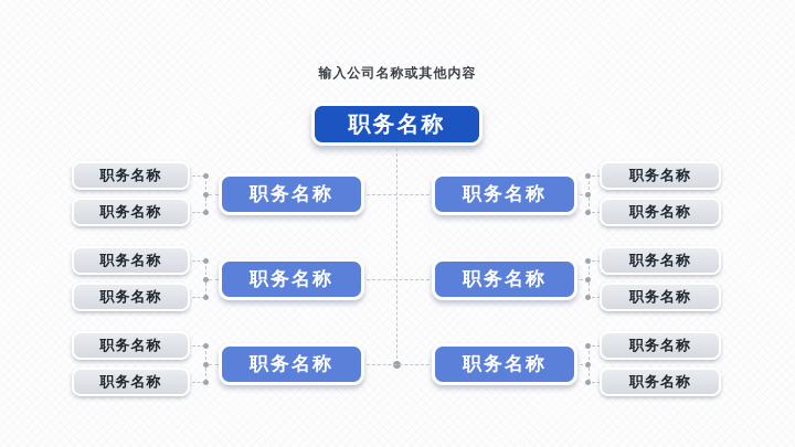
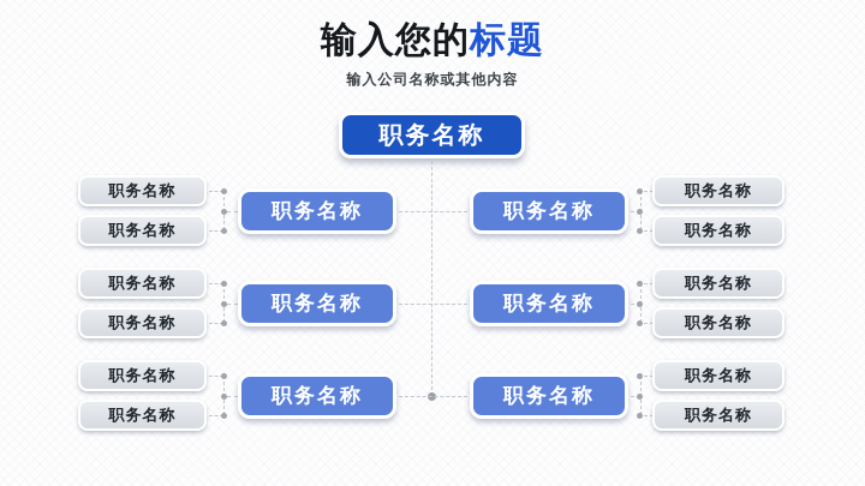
+ 输入您的标题
  输入公司名称或其他内容
  职务名称
  职务名称
  职务名称
  职务名称
  职务名称
  职务名称
  职务名称
  职务名称
  职务名称
  职务名称
  职务名称
  职务名称
  职务名称
  职务名称
  职务名称
  职务名称
  职务名称
  职务名称
  职务名称
